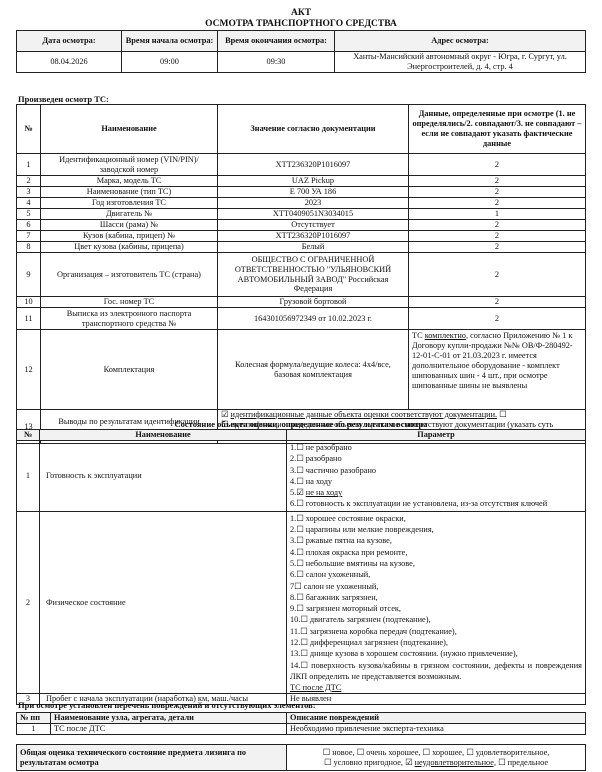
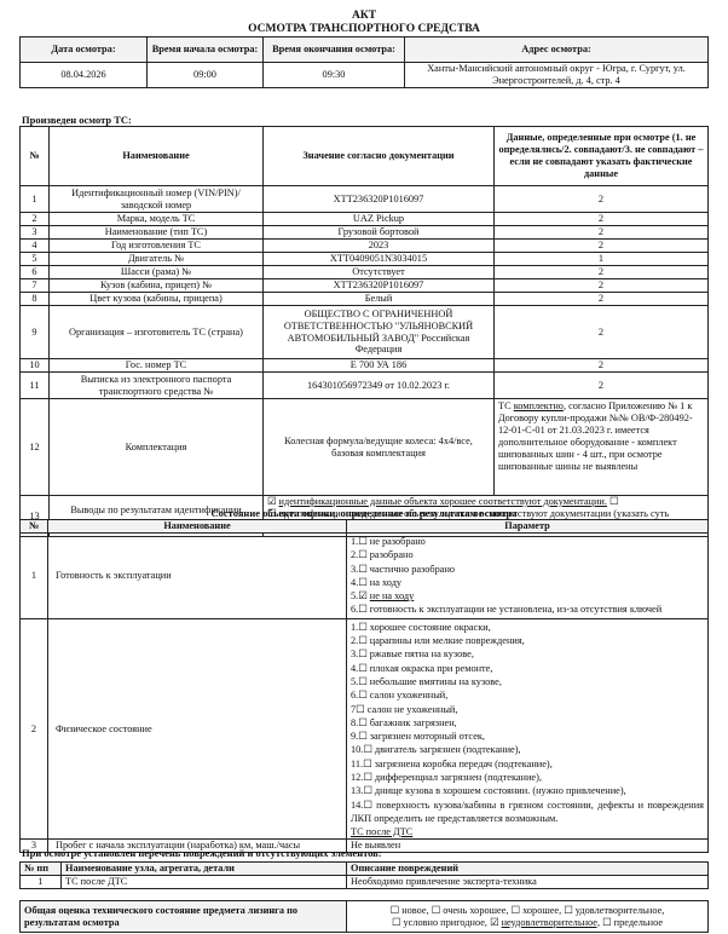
  АКТ
  ОСМОТРА ТРАНСПОРТНОГО СРЕДСТВА
  Дата осмотра:	Время начала осмотра:	Время окончания осмотра:	Адрес осмотра:
  08.04.2026	09:00	09:30	Ханты-Мансийский автономный округ - Югра, г. Сургут, ул. Энергостроителей, д. 4, стр. 4
  Произведен осмотр ТС:
  №	Наименование	Значение согласно документации	Данные, определенные при осмотре (1. не определялись/2. совпадают/3. не совпадают – если не совпадают указать фактические данные
  1	Идентификационный номер (VIN/PIN)/заводской номер	XTT236320P1016097	2
  2	Марка, модель ТС	UAZ Pickup	2
- 3	Наименование (тип ТС)	Е 700 УА 186	2
+ 3	Наименование (тип ТС)	Грузовой бортовой	2
  4	Год изготовления ТС	2023	2
  5	Двигатель №	XTT0409051N3034015	1
  6	Шасси (рама) №	Отсутствует	2
  7	Кузов (кабина, прицеп) №	XTT236320P1016097	2
  8	Цвет кузова (кабины, прицепа)	Белый	2
  9	Организация – изготовитель ТС (страна)	ОБЩЕСТВО С ОГРАНИЧЕННОЙ ОТВЕТСТВЕННОСТЬЮ "УЛЬЯНОВСКИЙ АВТОМОБИЛЬНЫЙ ЗАВОД" Российская Федерация	2
- 10	Гос. номер ТС	Грузовой бортовой	2
+ 10	Гос. номер ТС	Е 700 УА 186	2
  11	Выписка из электронного паспорта транспортного средства №	164301056972349 от 10.02.2023 г.	2
  12	Комплектация	Колесная формула/ведущие колеса: 4x4/все, базовая комплектация	ТС комплектно, согласно Приложению № 1 к Договору купли-продажи №№ ОВ/Ф-280492-12-01-С-01 от 21.03.2023 г. имеется дополнительное оборудование - комплект шипованных шин - 4 шт., при осмотре шипованные шины не выявлены
- 13	Выводы по результатам идентификации изъятого предмета лизинга	☑ идентификационные данные объекта оценки соответствуют документации. ☐ ☐ идентификационные данные объекта оценки не соответствуют документации (указать суть несоответствия):
+ 13	Выводы по результатам идентификации изъятого предмета лизинга	☑ идентификационные данные объекта хорошее соответствуют документации. ☐ ☐ идентификационные данные объекта оценки не соответствуют документации (указать суть несоответствия):
  Состояние объекта оценки, определенное по результатам осмотра
  №	Наименование	Параметр
  1	Готовность к эксплуатации	1.☐ не разобрано2.☐ разобрано3.☐ частично разобрано4.☐ на ходу5.☑ не на ходу6.☐ готовность к эксплуатации не установлена, из-за отсутствия ключей
  2	Физическое состояние	1.☐ хорошее состояние окраски,2.☐ царапины или мелкие повреждения,3.☐ ржавые пятна на кузове,4.☐ плохая окраска при ремонте,5.☐ небольшие вмятины на кузове,6.☐ салон ухоженный,7☐ салон не ухоженный,8.☐ багажник загрязнен,9.☐ загрязнен моторный отсек,10.☐ двигатель загрязнен (подтекание),11.☐ загрязнена коробка передач (подтекание),12.☐ дифференциал загрязнен (подтекание),13.☐ днище кузова в хорошем состоянии. (нужно привлечение),14.☐ поверхность кузова/кабины в грязном состоянии, дефекты и повреждения ЛКП определить не представляется возможным. ТС после ДТС
  3	Пробег с начала эксплуатации (наработка) км, маш./часы	Не выявлен
  При осмотре установлен перечень повреждений и отсутствующих элементов:
  № пп	Наименование узла, агрегата, детали	Описание повреждений
  1	ТС после ДТС	Необходимо привлечение эксперта-техника
  Общая оценка технического состояние предмета лизинга по результатам осмотра	☐ новое, ☐ очень хорошее, ☐ хорошее, ☐ удовлетворительное, ☐ условно пригодное, ☑ неудовлетворительное, ☐ предельное
